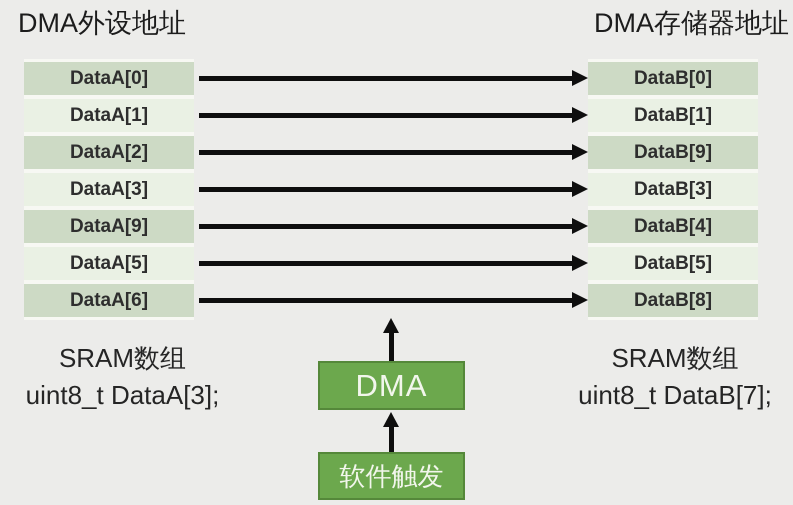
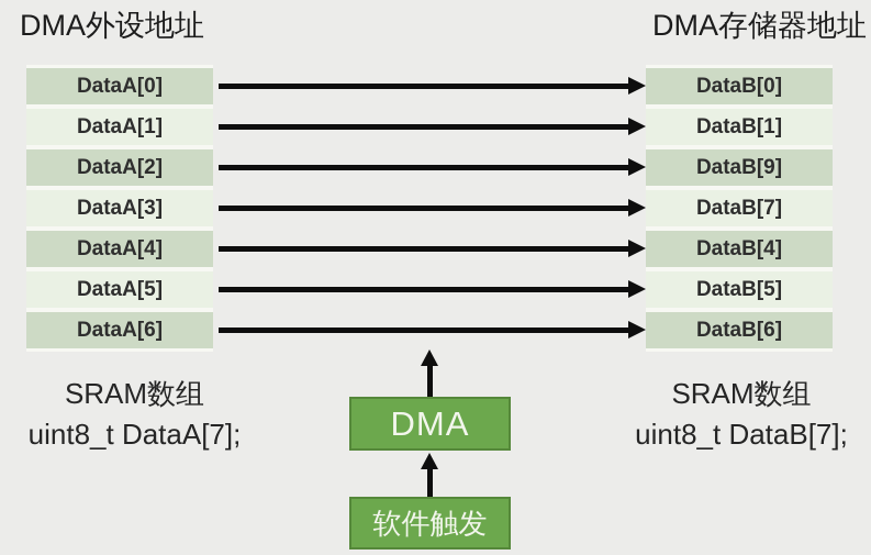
  DMA外设地址
  DMA存储器地址
  DataA[0]
  DataA[1]
  DataA[2]
  DataA[3]
- DataA[9]
+ DataA[4]
  DataA[5]
  DataA[6]
  DataB[0]
  DataB[1]
  DataB[9]
- DataB[3]
+ DataB[7]
  DataB[4]
  DataB[5]
- DataB[8]
+ DataB[6]
  SRAM数组
- uint8_t DataA[3];
+ uint8_t DataA[7];
  SRAM数组
  uint8_t DataB[7];
  DMA
  软件触发
